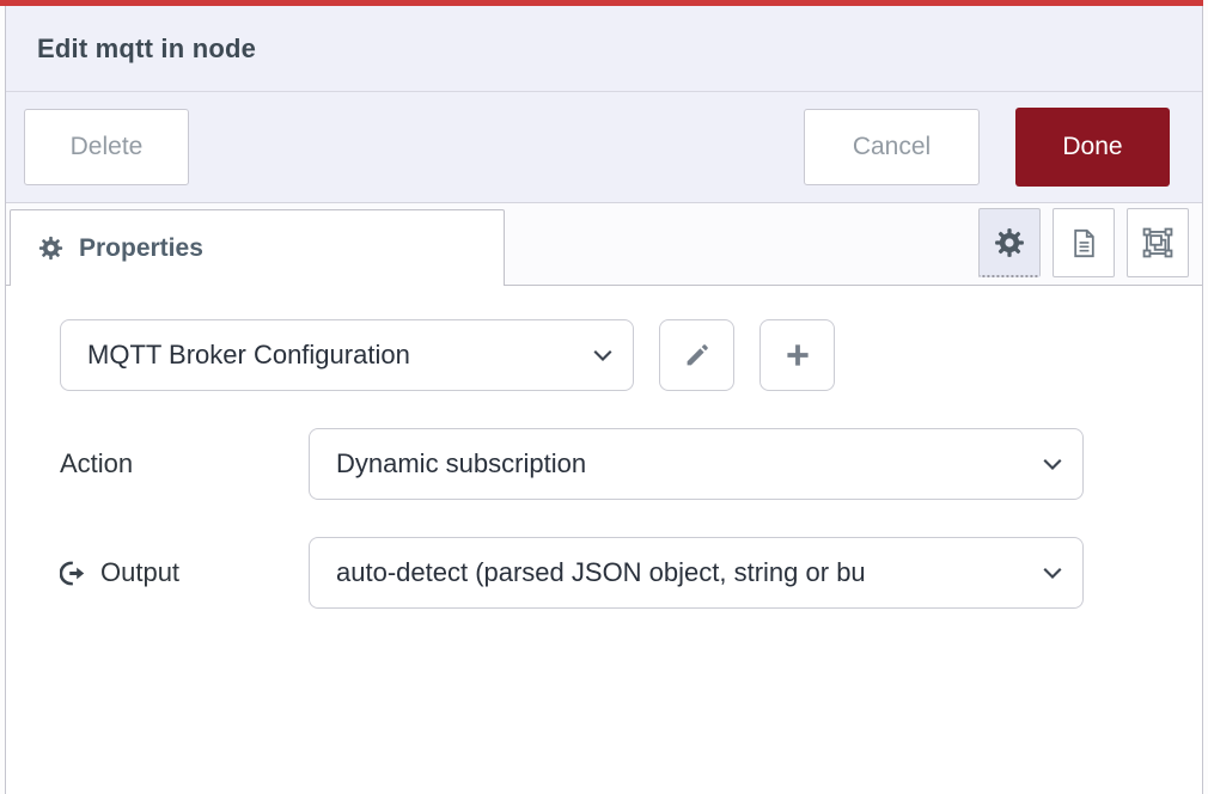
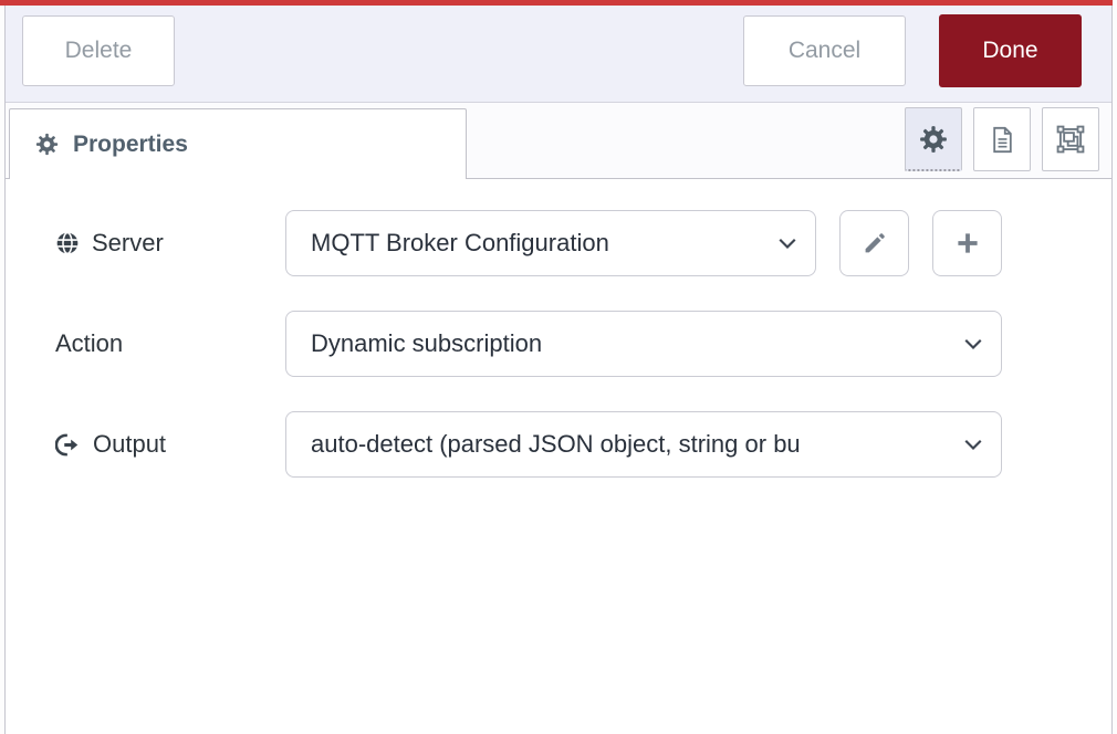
- Edit mqtt in node
  Delete
  Cancel
  Done
  Properties
+ Server
  MQTT Broker Configuration
  Action
  Dynamic subscription
  Output
  auto-detect (parsed JSON object, string or bu
